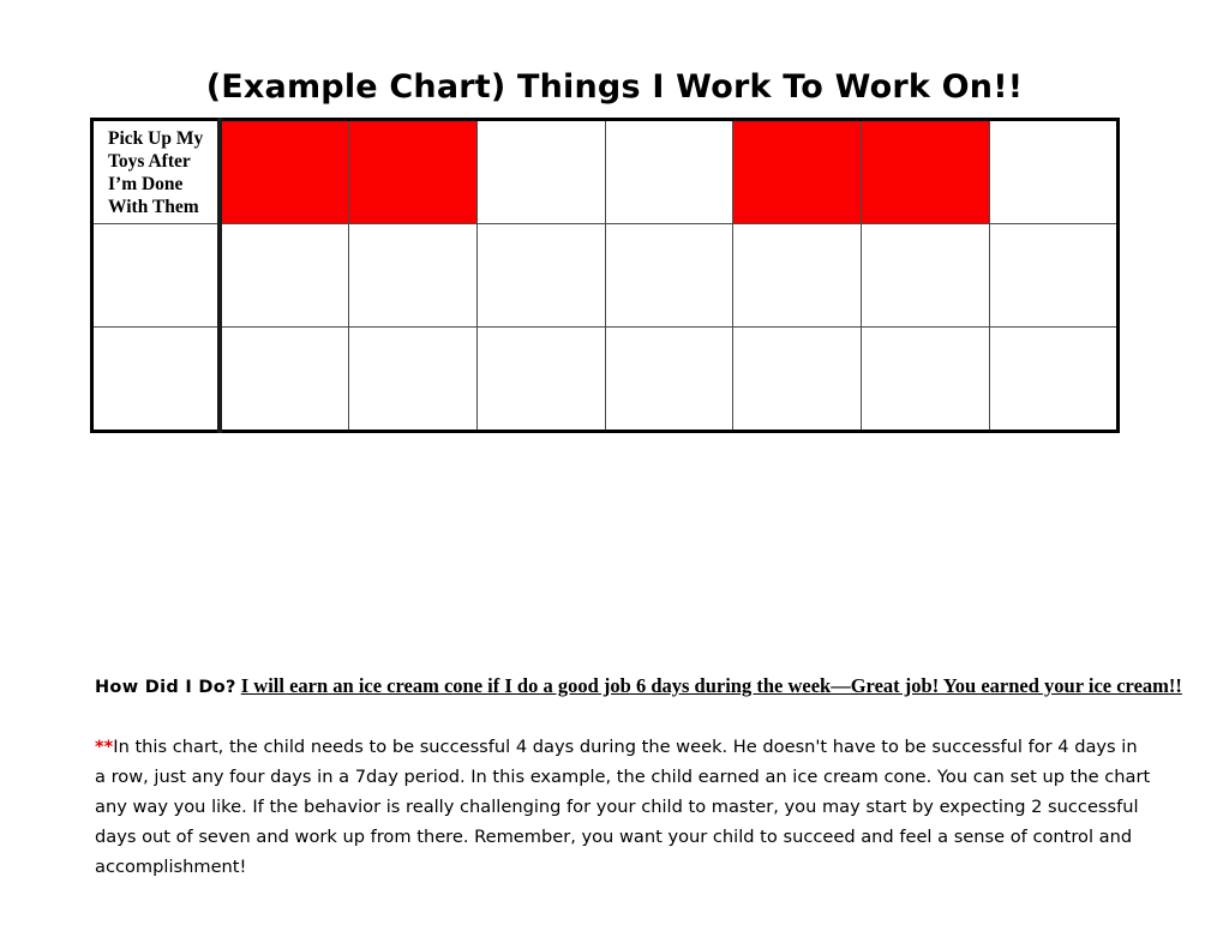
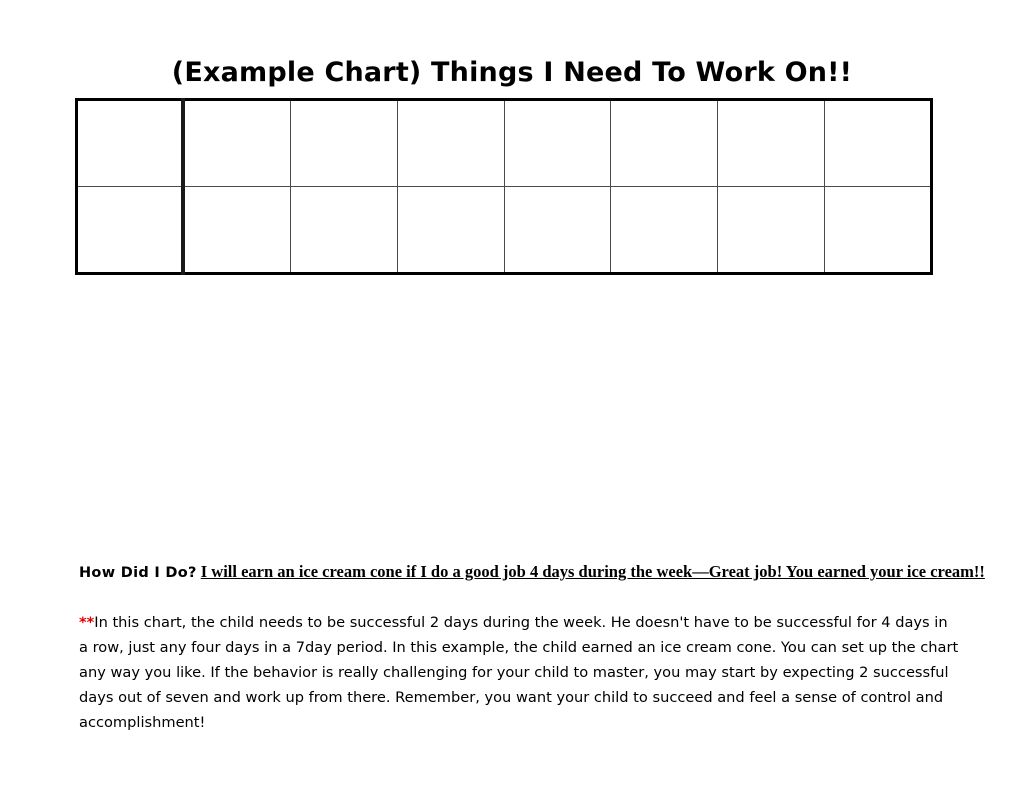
- (Example Chart) Things I Work To Work On!!
+ (Example Chart) Things I Need To Work On!!
- Pick Up My Toys After I’m Done With Them
- How Did I Do? I will earn an ice cream cone if I do a good job 6 days during the week—Great job! You earned your ice cream!!
+ How Did I Do? I will earn an ice cream cone if I do a good job 4 days during the week—Great job! You earned your ice cream!!
- **In this chart, the child needs to be successful 4 days during the week. He doesn't have to be successful for 4 days in a row, just any four days in a 7day period. In this example, the child earned an ice cream cone. You can set up the chart any way you like. If the behavior is really challenging for your child to master, you may start by expecting 2 successful days out of seven and work up from there. Remember, you want your child to succeed and feel a sense of control and accomplishment!
+ **In this chart, the child needs to be successful 2 days during the week. He doesn't have to be successful for 4 days in a row, just any four days in a 7day period. In this example, the child earned an ice cream cone. You can set up the chart any way you like. If the behavior is really challenging for your child to master, you may start by expecting 2 successful days out of seven and work up from there. Remember, you want your child to succeed and feel a sense of control and accomplishment!
